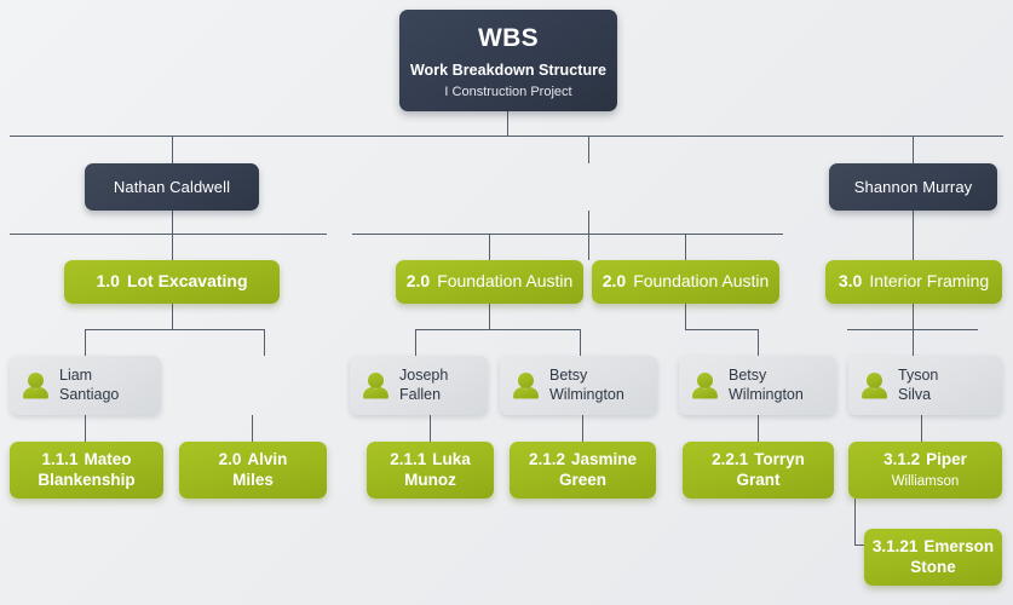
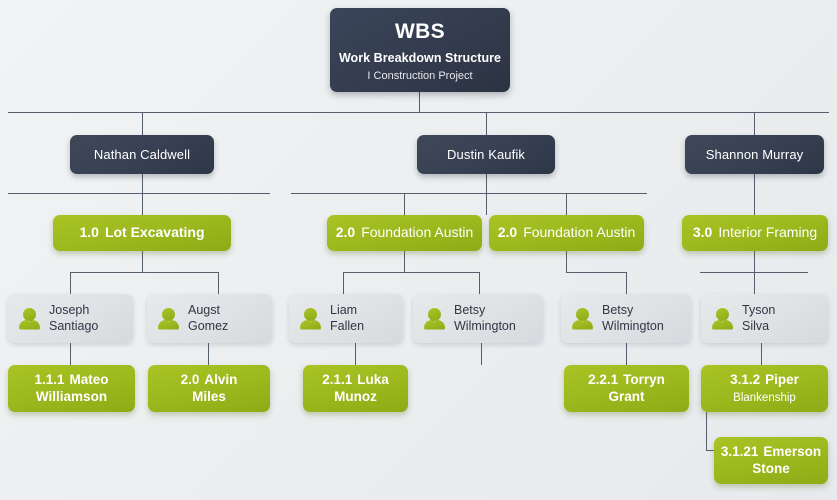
  WBS
  Work Breakdown Structure
  I Construction Project
  Nathan Caldwell
+ Dustin Kaufik
  Shannon Murray
  1.0
  Lot Excavating
  2.0
  Foundation Austin
  2.0
  Foundation Austin
  3.0
  Interior Framing
- Liam
+ Joseph
  Santiago
+ Augst
+ Gomez
- Joseph
+ Liam
  Fallen
  Betsy
  Wilmington
  Betsy
  Wilmington
  Tyson
  Silva
  1.1.1 Mateo
- Blankenship
+ Williamson
  2.0 Alvin
  Miles
  2.1.1 Luka
  Munoz
- 2.1.2 Jasmine
- Green
  2.2.1 Torryn
  Grant
  3.1.2 Piper
- Williamson
+ Blankenship
  3.1.21 Emerson
  Stone
